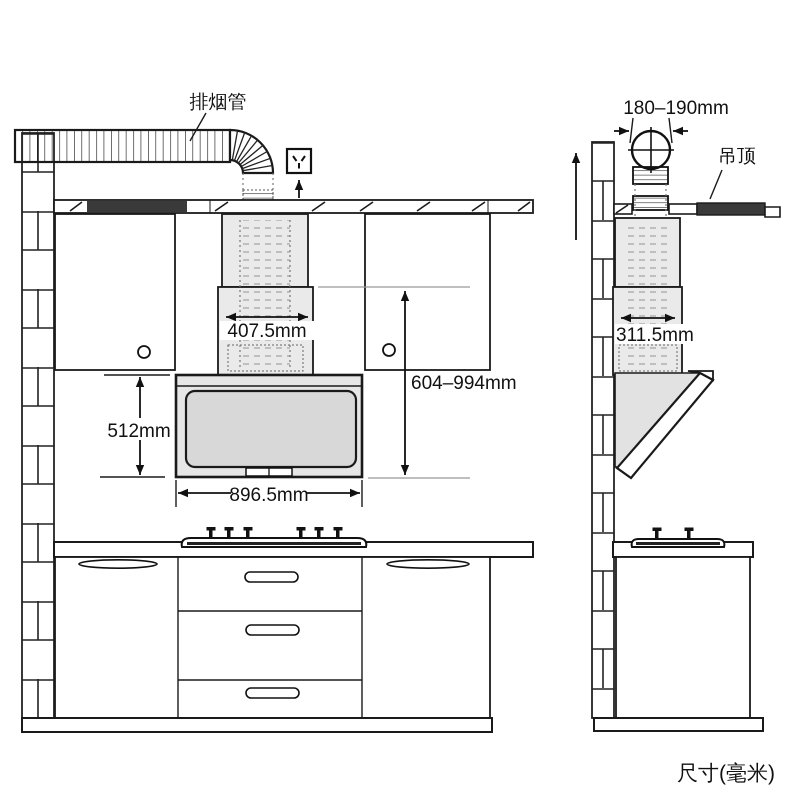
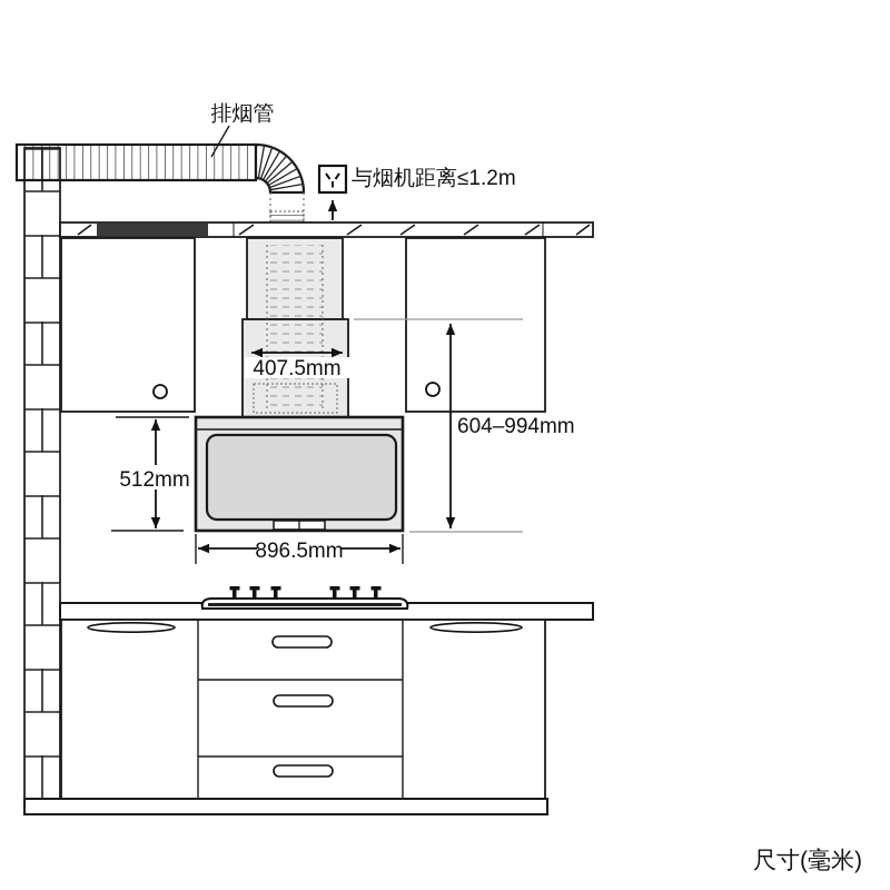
  排烟管
+ 与烟机距离≤1.2m
  407.5mm
  512mm
  896.5mm
  604–994mm
- 180–190mm
- 吊顶
- 311.5mm
  尺寸(毫米)
